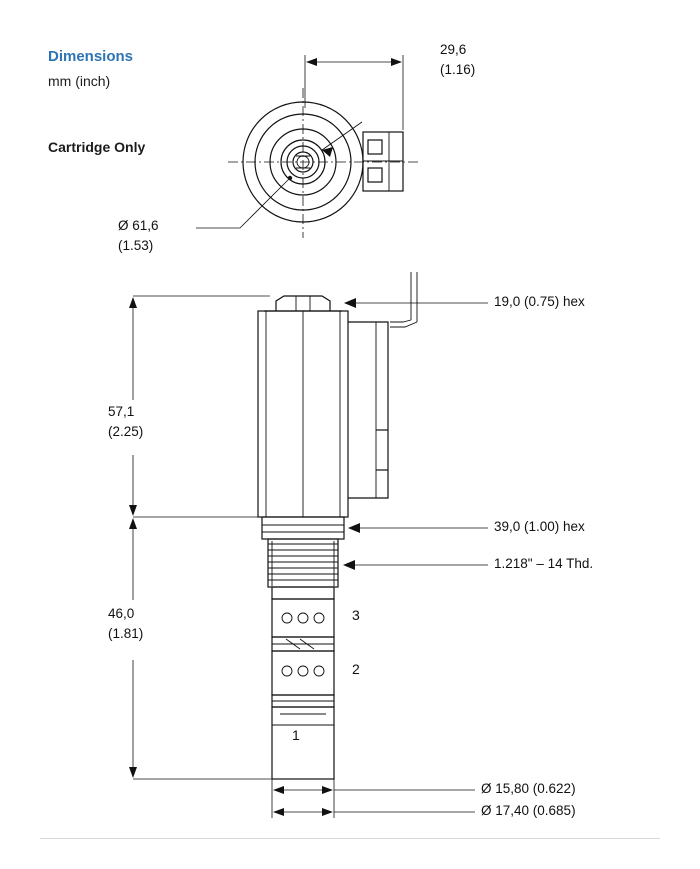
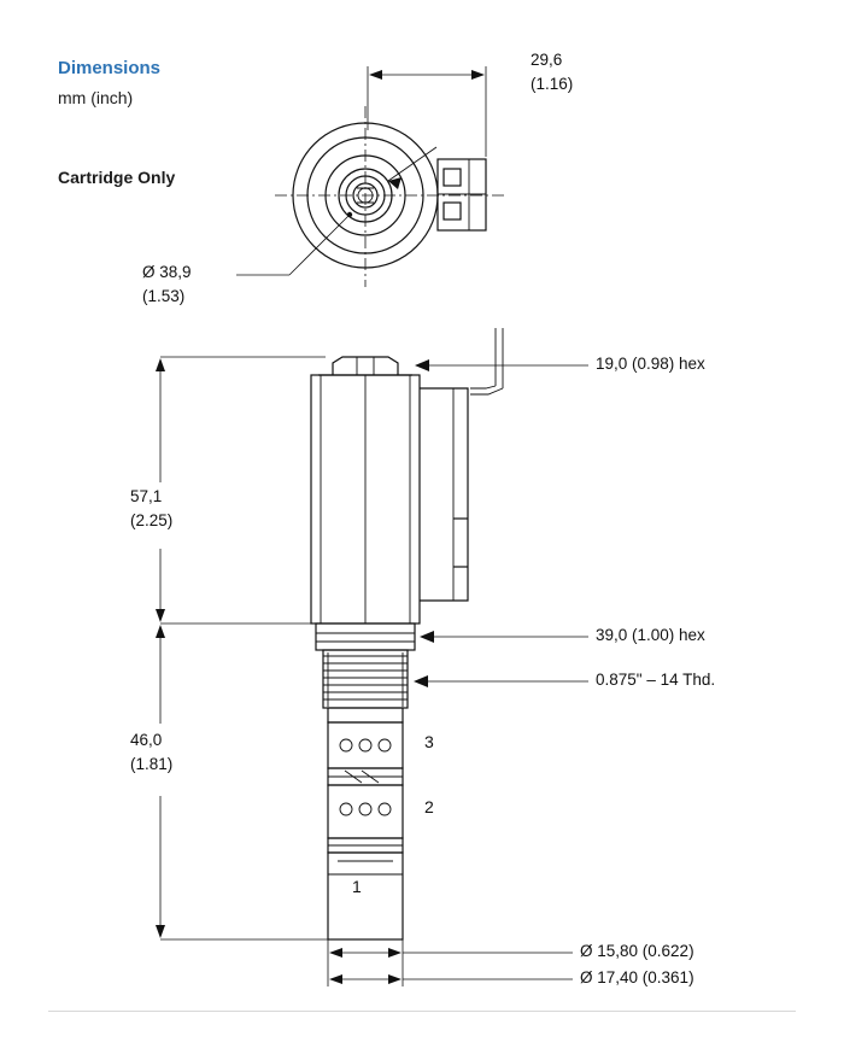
  Dimensions
  mm (inch)
  Cartridge Only
  29,6
  (1.16)
- Ø 61,6
+ Ø 38,9
  (1.53)
  57,1
  (2.25)
  46,0
  (1.81)
- 19,0 (0.75) hex
+ 19,0 (0.98) hex
  39,0 (1.00) hex
- 1.218" – 14 Thd.
+ 0.875" – 14 Thd.
  3
  2
  1
  Ø 15,80 (0.622)
- Ø 17,40 (0.685)
+ Ø 17,40 (0.361)
